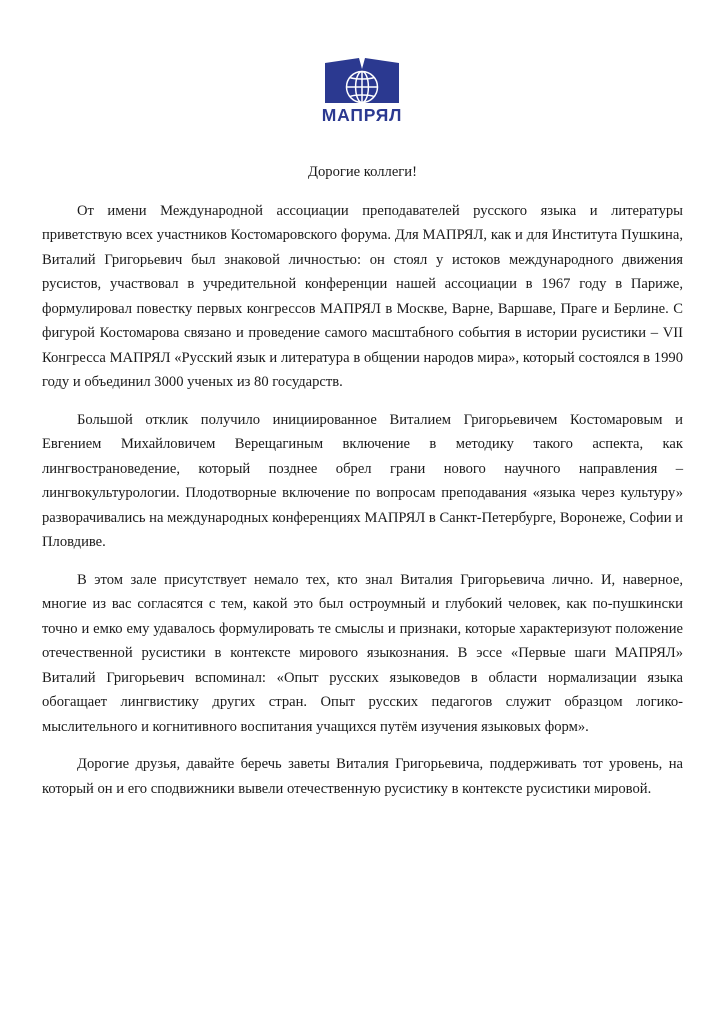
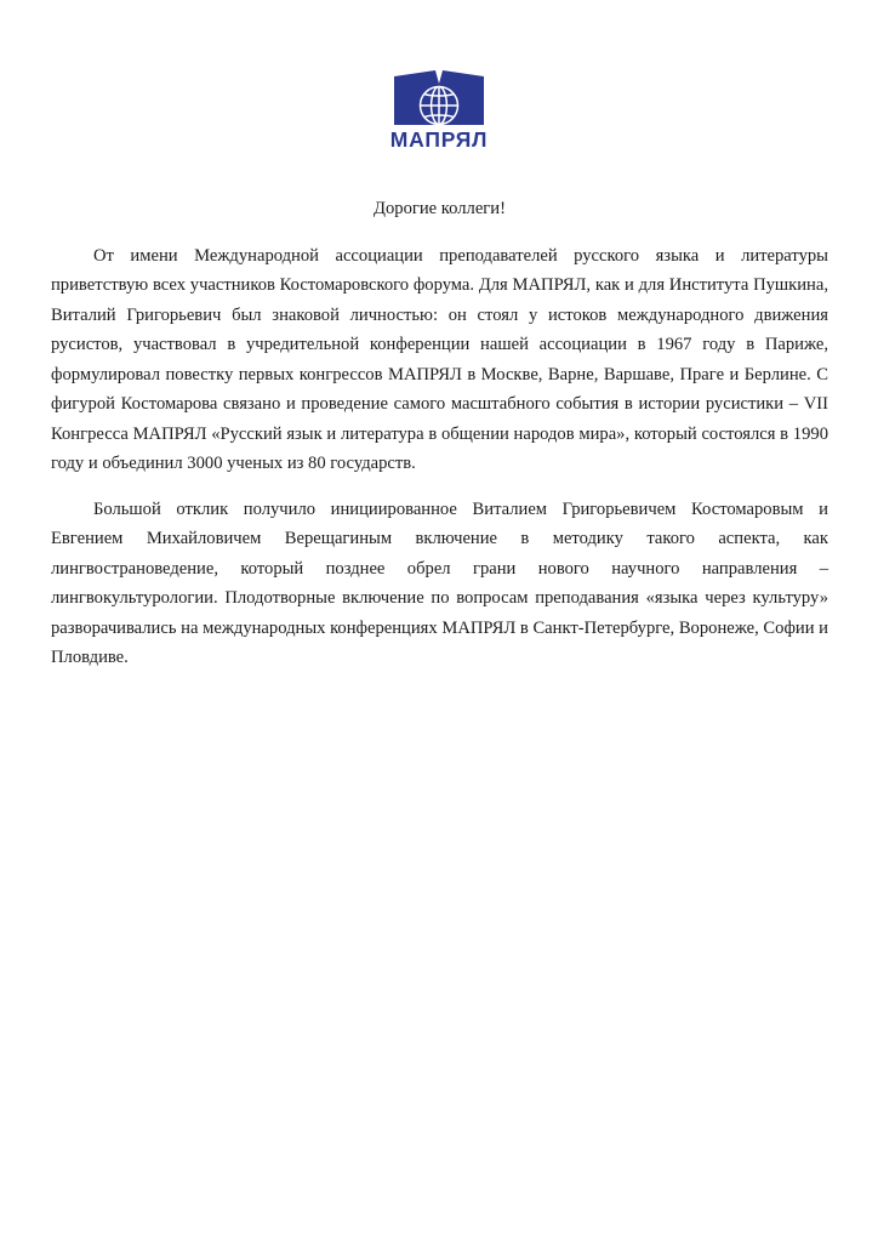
  МАПРЯЛ
  Дорогие коллеги!
  От имени Международной ассоциации преподавателей русского языка и литературы приветствую всех участников Костомаровского форума. Для МАПРЯЛ, как и для Института Пушкина, Виталий Григорьевич был знаковой личностью: он стоял у истоков международного движения русистов, участвовал в учредительной конференции нашей ассоциации в 1967 году в Париже, формулировал повестку первых конгрессов МАПРЯЛ в Москве, Варне, Варшаве, Праге и Берлине. С фигурой Костомарова связано и проведение самого масштабного события в истории русистики – VII Конгресса МАПРЯЛ «Русский язык и литература в общении народов мира», который состоялся в 1990 году и объединил 3000 ученых из 80 государств.
  Большой отклик получило инициированное Виталием Григорьевичем Костомаровым и Евгением Михайловичем Верещагиным включение в методику такого аспекта, как лингвострановедение, который позднее обрел грани нового научного направления – лингвокультурологии. Плодотворные включение по вопросам преподавания «языка через культуру» разворачивались на международных конференциях МАПРЯЛ в Санкт-Петербурге, Воронеже, Софии и Пловдиве.
- В этом зале присутствует немало тех, кто знал Виталия Григорьевича лично. И, наверное, многие из вас согласятся с тем, какой это был остроумный и глубокий человек, как по-пушкински точно и емко ему удавалось формулировать те смыслы и признаки, которые характеризуют положение отечественной русистики в контексте мирового языкознания. В эссе «Первые шаги МАПРЯЛ» Виталий Григорьевич вспоминал: «Опыт русских языковедов в области нормализации языка обогащает лингвистику других стран. Опыт русских педагогов служит образцом логико-мыслительного и когнитивного воспитания учащихся путём изучения языковых форм».
- Дорогие друзья, давайте беречь заветы Виталия Григорьевича, поддерживать тот уровень, на который он и его сподвижники вывели отечественную русистику в контексте русистики мировой.
